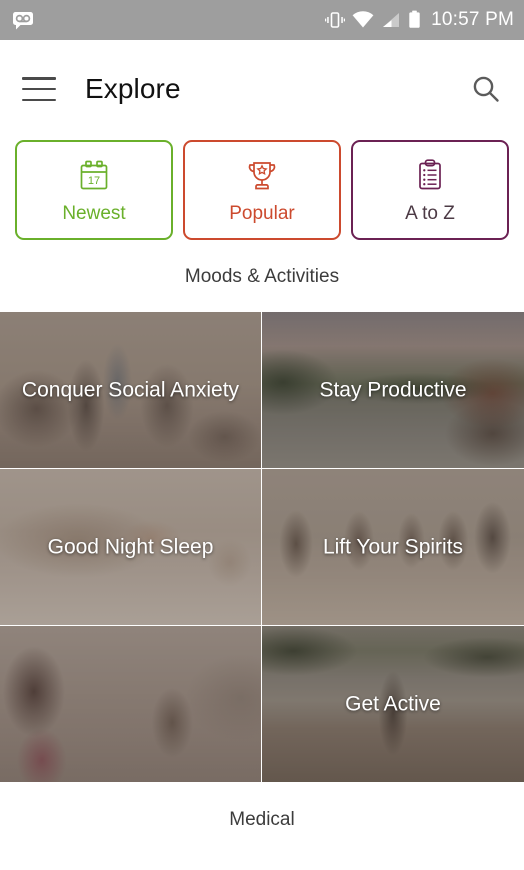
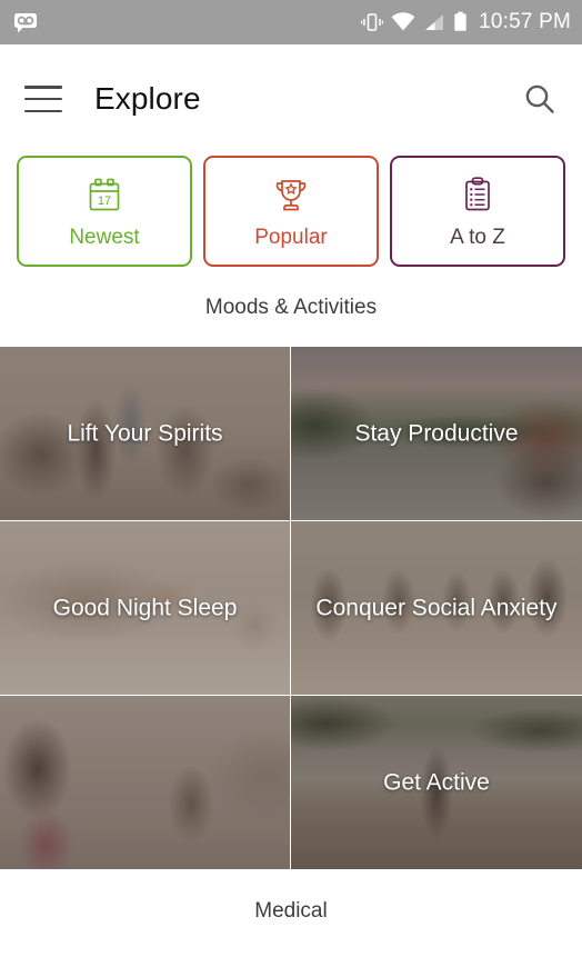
  10:57 PM
  Explore
  17
  Newest
  Popular
  A to Z
  Moods & Activities
- Conquer Social Anxiety
+ Lift Your Spirits
  Stay Productive
  Good Night Sleep
- Lift Your Spirits
+ Conquer Social Anxiety
  Get Active
  Medical
